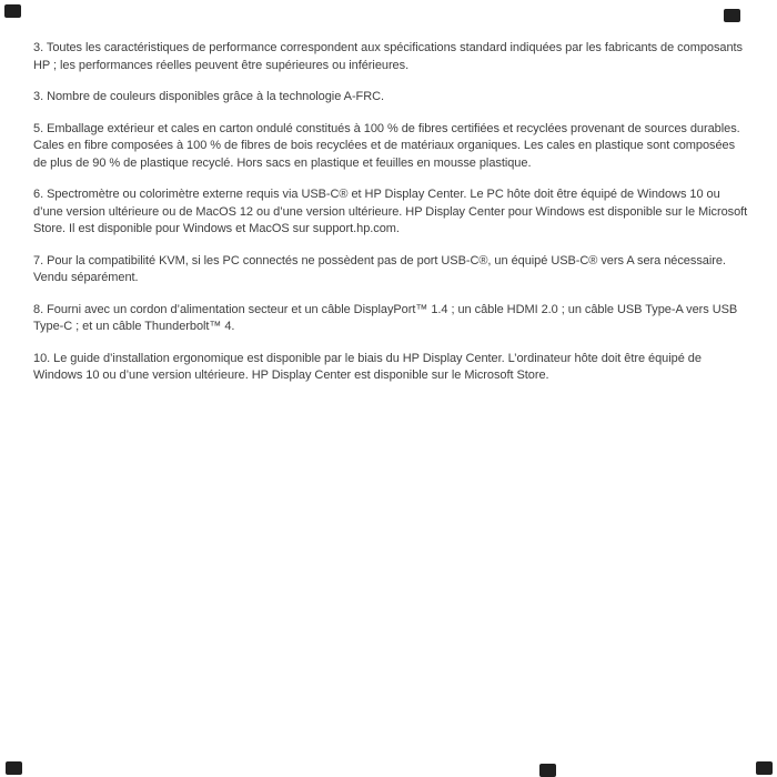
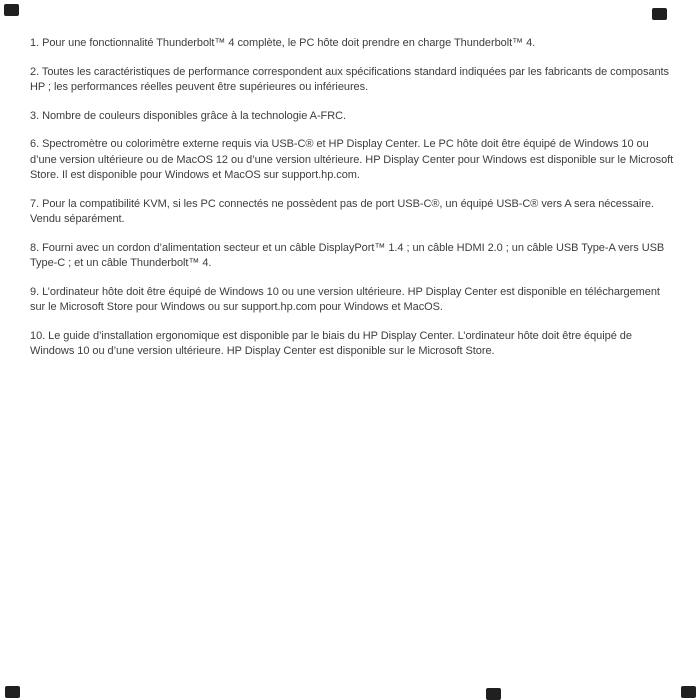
+ 1. Pour une fonctionnalité Thunderbolt™ 4 complète, le PC hôte doit prendre en charge Thunderbolt™ 4.
- 3. Toutes les caractéristiques de performance correspondent aux spécifications standard indiquées par les fabricants de composants HP ; les performances réelles peuvent être supérieures ou inférieures.
+ 2. Toutes les caractéristiques de performance correspondent aux spécifications standard indiquées par les fabricants de composants HP ; les performances réelles peuvent être supérieures ou inférieures.
  3. Nombre de couleurs disponibles grâce à la technologie A-FRC.
- 5. Emballage extérieur et cales en carton ondulé constitués à 100 % de fibres certifiées et recyclées provenant de sources durables. Cales en fibre composées à 100 % de fibres de bois recyclées et de matériaux organiques. Les cales en plastique sont composées de plus de 90 % de plastique recyclé. Hors sacs en plastique et feuilles en mousse plastique.
  6. Spectromètre ou colorimètre externe requis via USB-C® et HP Display Center. Le PC hôte doit être équipé de Windows 10 ou d’une version ultérieure ou de MacOS 12 ou d’une version ultérieure. HP Display Center pour Windows est disponible sur le Microsoft Store. Il est disponible pour Windows et MacOS sur support.hp.com.
  7. Pour la compatibilité KVM, si les PC connectés ne possèdent pas de port USB-C®, un équipé USB-C® vers A sera nécessaire. Vendu séparément.
  8. Fourni avec un cordon d’alimentation secteur et un câble DisplayPort™ 1.4 ; un câble HDMI 2.0 ; un câble USB Type-A vers USB Type-C ; et un câble Thunderbolt™ 4.
+ 9. L’ordinateur hôte doit être équipé de Windows 10 ou une version ultérieure. HP Display Center est disponible en téléchargement sur le Microsoft Store pour Windows ou sur support.hp.com pour Windows et MacOS.
  10. Le guide d’installation ergonomique est disponible par le biais du HP Display Center. L’ordinateur hôte doit être équipé de Windows 10 ou d’une version ultérieure. HP Display Center est disponible sur le Microsoft Store.
